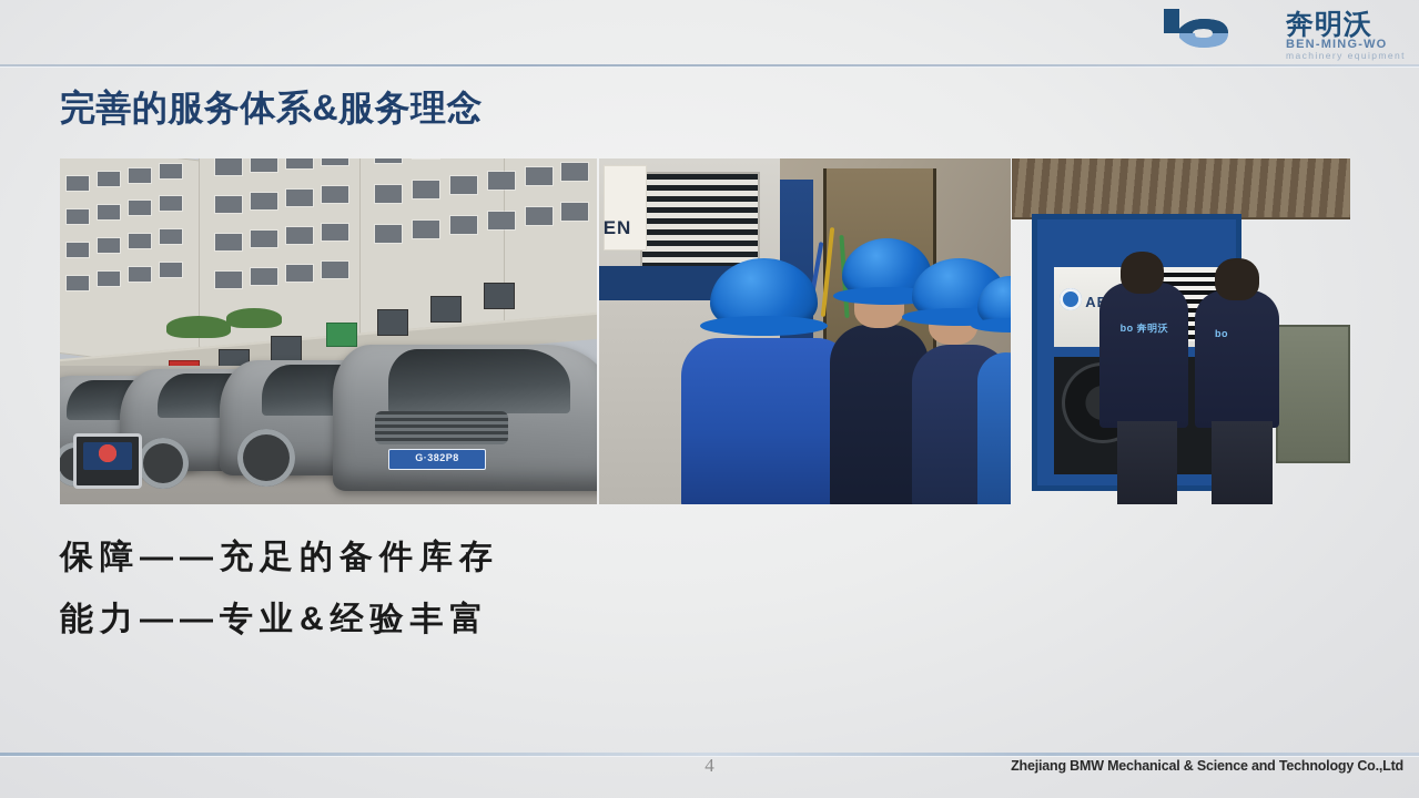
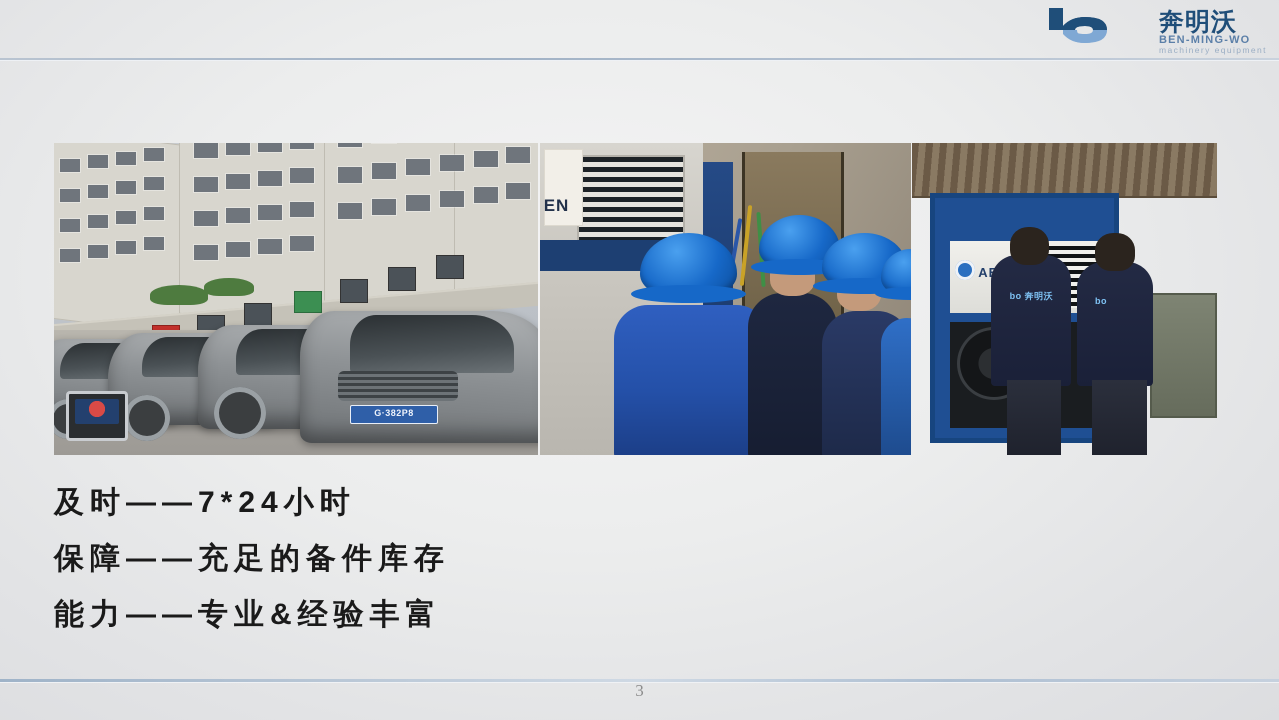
  奔明沃
  BEN-MING-WO
  machinery equipment
- 完善的服务体系&服务理念
  G·382P8
  EN
  bo 奔明沃
  bo
+ 及时——7*24小时
  保障——充足的备件库存
  能力——专业&经验丰富
- 4
+ 3
- Zhejiang BMW Mechanical & Science and Technology Co.,Ltd
